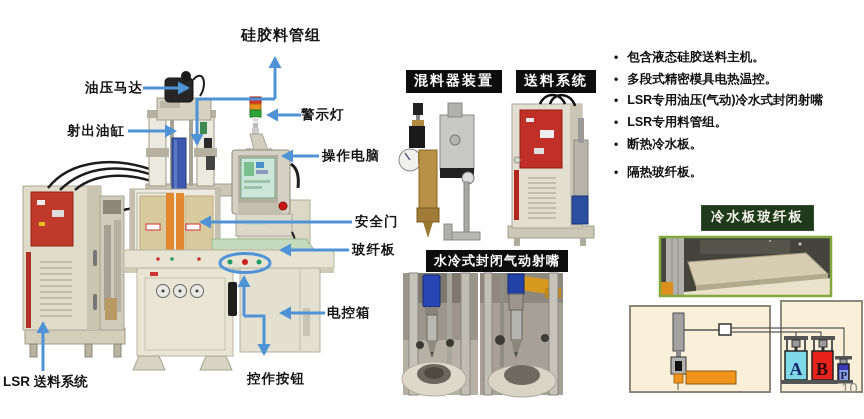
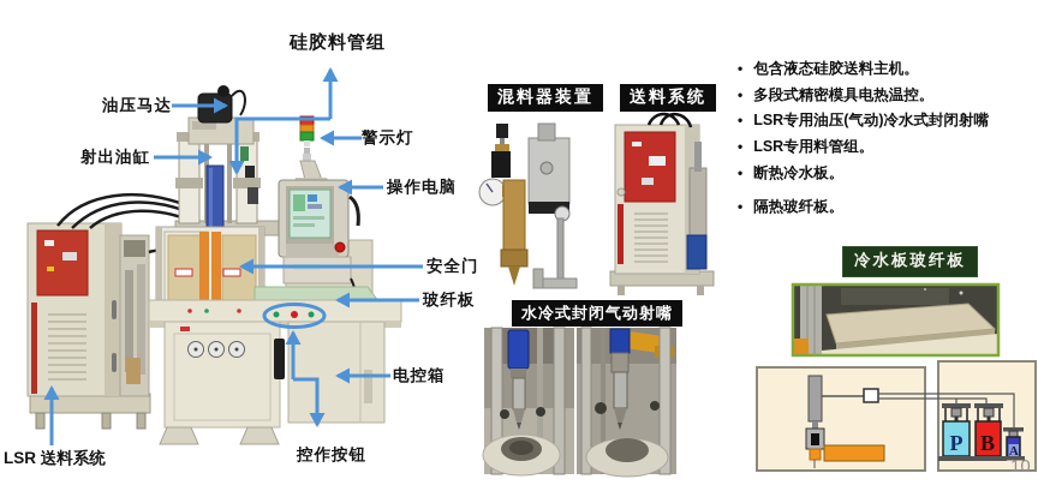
- A
+ P
  B
- P
+ A
  硅胶料管组
  油压马达
  射出油缸
  警示灯
  操作电脑
  安全门
  玻纤板
  电控箱
  控作按钮
  LSR 送料系统
  混料器装置
  送料系统
  水冷式封闭气动射嘴
  冷水板玻纤板
  包含液态硅胶送料主机。
  多段式精密模具电热温控。
  LSR专用油压(气动)冷水式封闭射嘴
  LSR专用料管组。
  断热冷水板。
  隔热玻纤板。
  10
